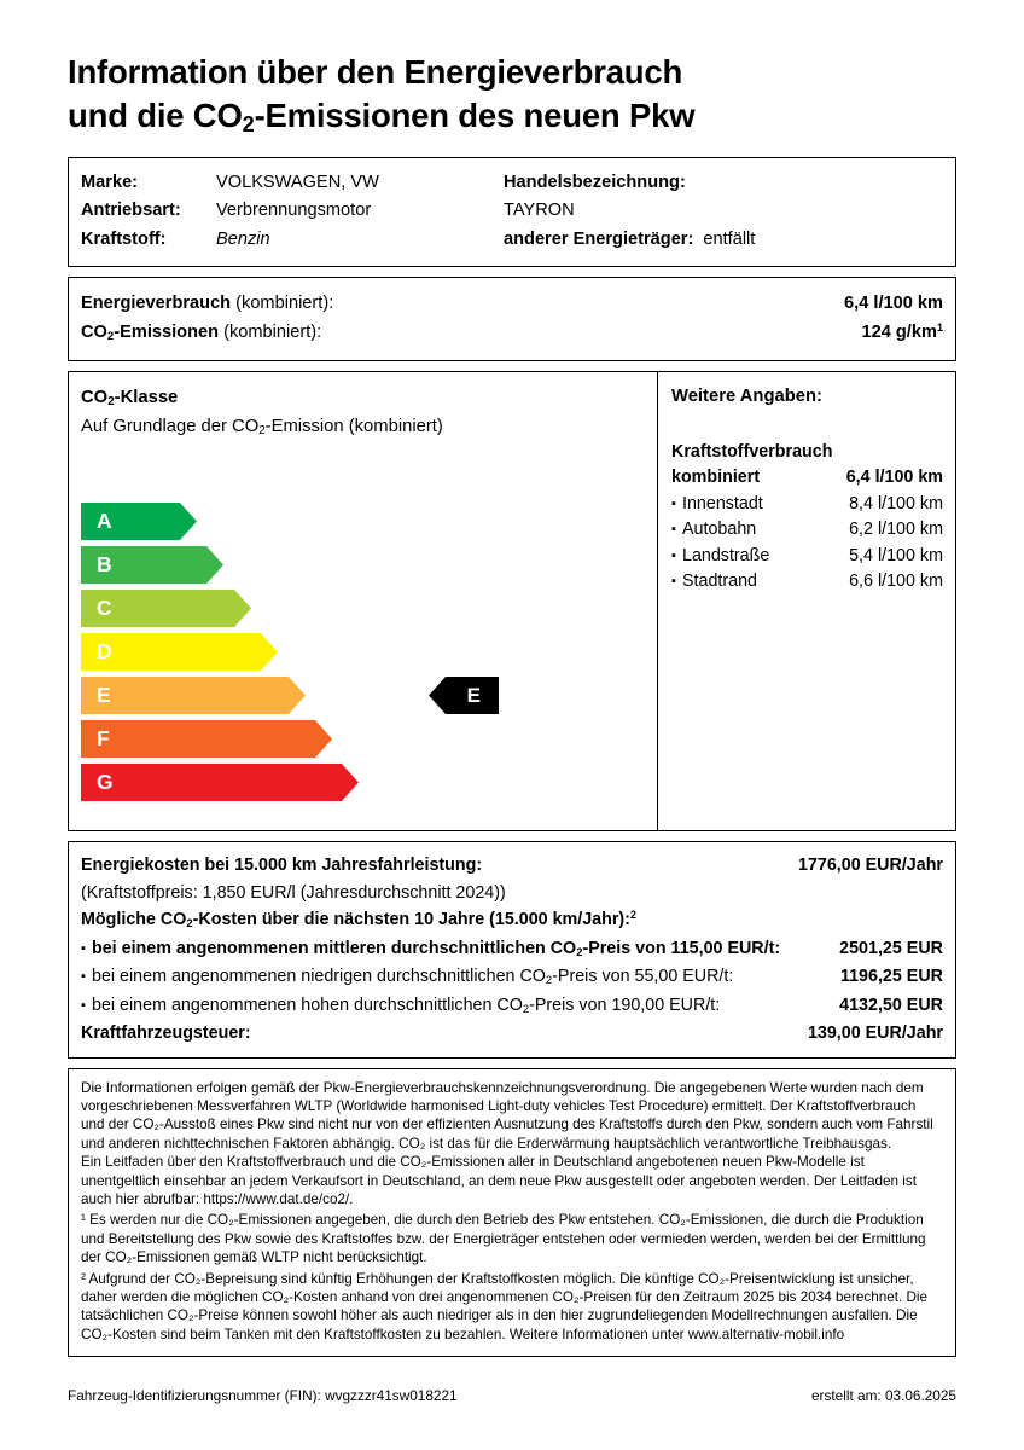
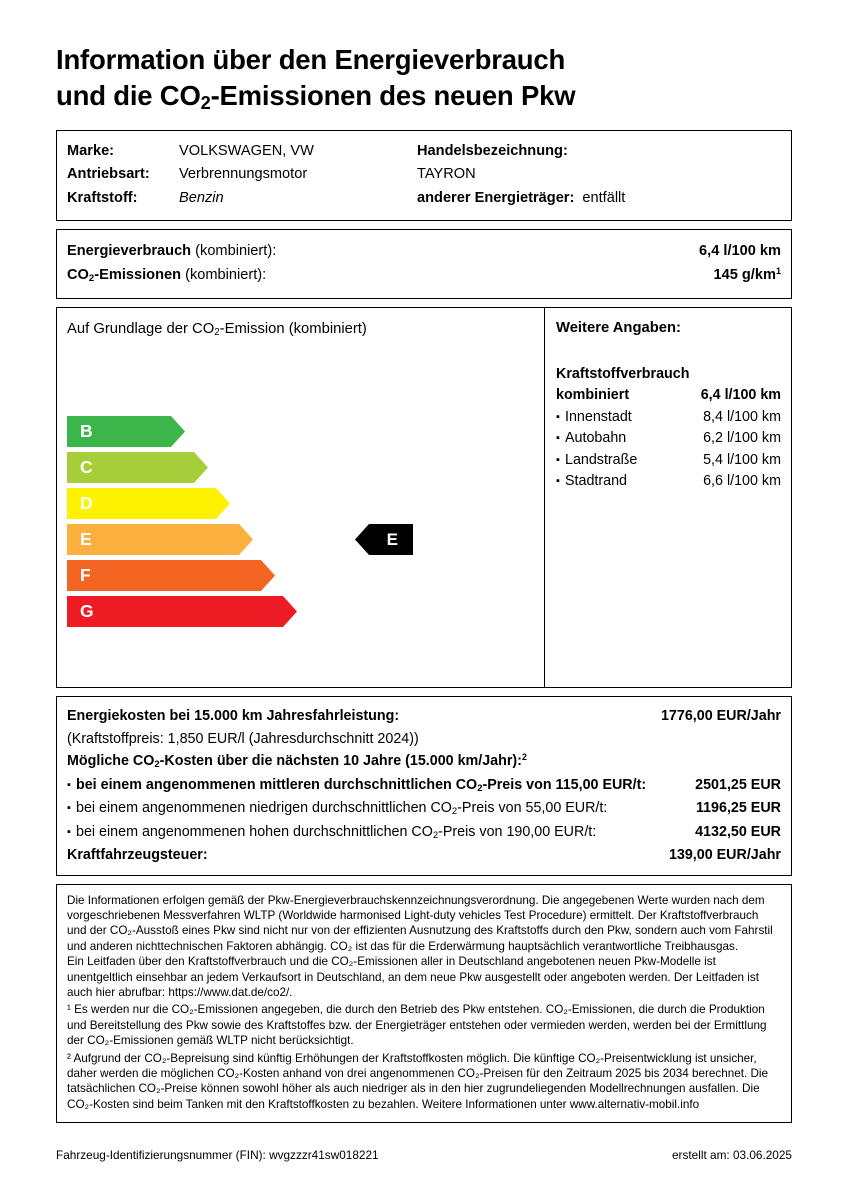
  Information über den Energieverbrauch
  und die CO2-Emissionen des neuen Pkw
  Marke:
  VOLKSWAGEN, VW
  Handelsbezeichnung:
  Antriebsart:
  Verbrennungsmotor
  TAYRON
  Kraftstoff:
  Benzin
  anderer Energieträger:
  entfällt
  Energieverbrauch (kombiniert):
  6,4 l/100 km
  CO2-Emissionen (kombiniert):
- 124 g/km1
+ 145 g/km1
- CO2-Klasse
  Auf Grundlage der CO2-Emission (kombiniert)
- A
  B
  C
  D
  E
  E
  F
  G
  Weitere Angaben:
  Kraftstoffverbrauch
  kombiniert
  6,4 l/100 km
  ▪ Innenstadt
  8,4 l/100 km
  ▪ Autobahn
  6,2 l/100 km
  ▪ Landstraße
  5,4 l/100 km
  ▪ Stadtrand
  6,6 l/100 km
  Energiekosten bei 15.000 km Jahresfahrleistung:
  1776,00 EUR/Jahr
  (Kraftstoffpreis: 1,850 EUR/l (Jahresdurchschnitt 2024))
  Mögliche CO2-Kosten über die nächsten 10 Jahre (15.000 km/Jahr):2
  ▪ bei einem angenommenen mittleren durchschnittlichen CO2-Preis von 115,00 EUR/t:
  2501,25 EUR
  ▪ bei einem angenommenen niedrigen durchschnittlichen CO2-Preis von 55,00 EUR/t:
  1196,25 EUR
  ▪ bei einem angenommenen hohen durchschnittlichen CO2-Preis von 190,00 EUR/t:
  4132,50 EUR
  Kraftfahrzeugsteuer:
  139,00 EUR/Jahr
  Die Informationen erfolgen gemäß der Pkw-Energieverbrauchskennzeichnungsverordnung. Die angegebenen Werte wurden nach dem vorgeschriebenen Messverfahren WLTP (Worldwide harmonised Light-duty vehicles Test Procedure) ermittelt. Der Kraftstoffverbrauch und der CO₂-Ausstoß eines Pkw sind nicht nur von der effizienten Ausnutzung des Kraftstoffs durch den Pkw, sondern auch vom Fahrstil und anderen nichttechnischen Faktoren abhängig. CO₂ ist das für die Erderwärmung hauptsächlich verantwortliche Treibhausgas.
  Ein Leitfaden über den Kraftstoffverbrauch und die CO₂-Emissionen aller in Deutschland angebotenen neuen Pkw-Modelle ist unentgeltlich einsehbar an jedem Verkaufsort in Deutschland, an dem neue Pkw ausgestellt oder angeboten werden. Der Leitfaden ist auch hier abrufbar: https://www.dat.de/co2/.
  ¹ Es werden nur die CO₂-Emissionen angegeben, die durch den Betrieb des Pkw entstehen. CO₂-Emissionen, die durch die Produktion und Bereitstellung des Pkw sowie des Kraftstoffes bzw. der Energieträger entstehen oder vermieden werden, werden bei der Ermittlung der CO₂-Emissionen gemäß WLTP nicht berücksichtigt.
  ² Aufgrund der CO₂-Bepreisung sind künftig Erhöhungen der Kraftstoffkosten möglich. Die künftige CO₂-Preisentwicklung ist unsicher, daher werden die möglichen CO₂-Kosten anhand von drei angenommenen CO₂-Preisen für den Zeitraum 2025 bis 2034 berechnet. Die tatsächlichen CO₂-Preise können sowohl höher als auch niedriger als in den hier zugrundeliegenden Modellrechnungen ausfallen. Die CO₂-Kosten sind beim Tanken mit den Kraftstoffkosten zu bezahlen. Weitere Informationen unter www.alternativ-mobil.info
  Fahrzeug-Identifizierungsnummer (FIN): wvgzzzr41sw018221
  erstellt am: 03.06.2025
